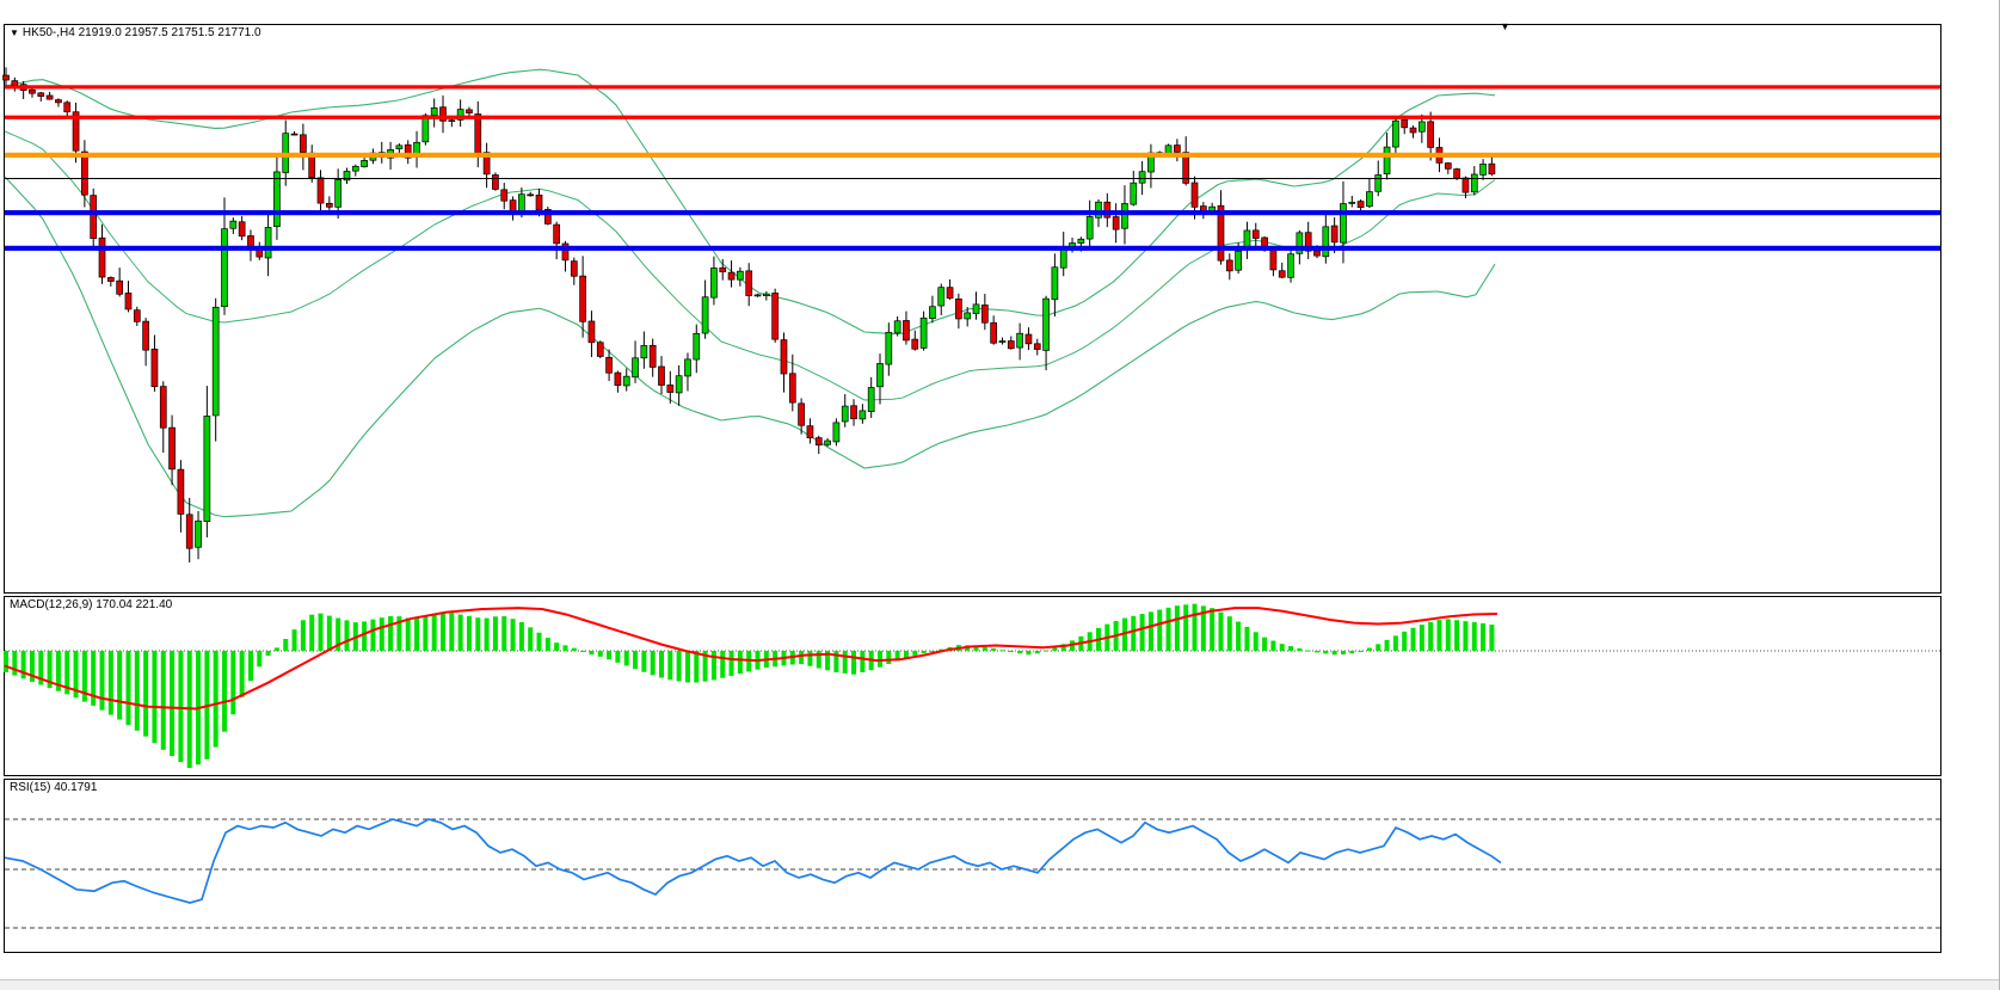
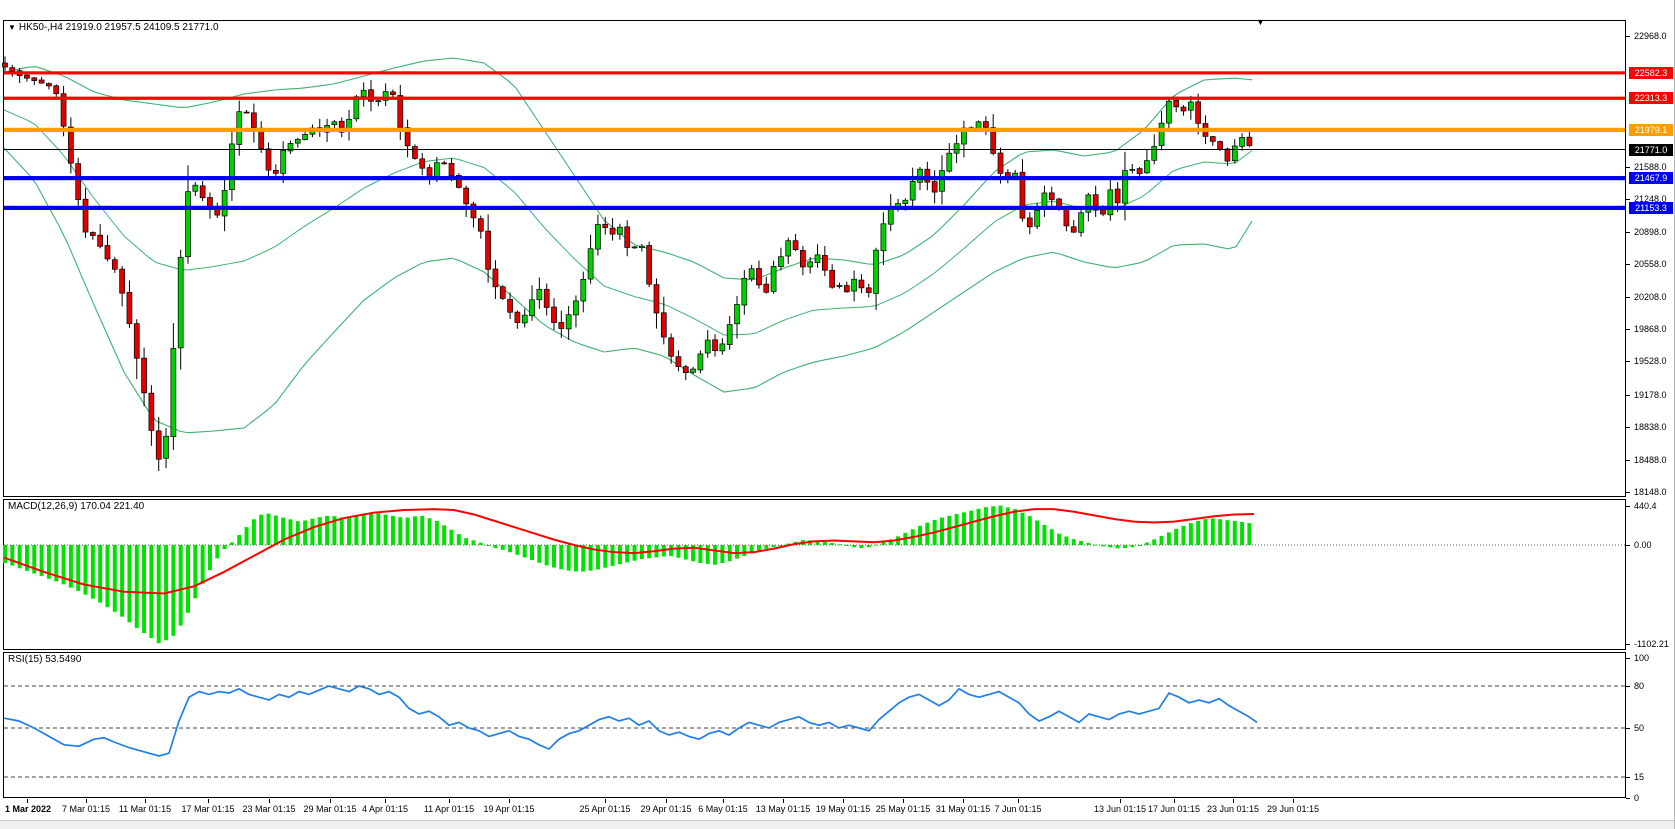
- ▼ HK50-,H4 21919.0 21957.5 21751.5 21771.0
+ ▼ HK50-,H4 21919.0 21957.5 24109.5 21771.0
  ▼
  MACD(12,26,9) 170.04 221.40
- RSI(15) 40.1791
+ RSI(15) 53.5490
+ 22968.0
+ 21588.0
+ 21248.0
+ 20898.0
+ 20558.0
+ 20208.0
+ 19868.0
+ 19528.0
+ 19178.0
+ 18838.0
+ 18488.0
+ 18148.0
+ 22582.3
+ 22313.3
+ 21979.1
+ 21771.0
+ 21467.9
+ 21153.3
+ 440.4
+ 0.00
+ -1102.21
+ 100
+ 80
+ 50
+ 15
+ 0
+ 1 Mar 2022
+ 7 Mar 01:15
+ 11 Mar 01:15
+ 17 Mar 01:15
+ 23 Mar 01:15
+ 29 Mar 01:15
+ 4 Apr 01:15
+ 11 Apr 01:15
+ 19 Apr 01:15
+ 25 Apr 01:15
+ 29 Apr 01:15
+ 6 May 01:15
+ 13 May 01:15
+ 19 May 01:15
+ 25 May 01:15
+ 31 May 01:15
+ 7 Jun 01:15
+ 13 Jun 01:15
+ 17 Jun 01:15
+ 23 Jun 01:15
+ 29 Jun 01:15
